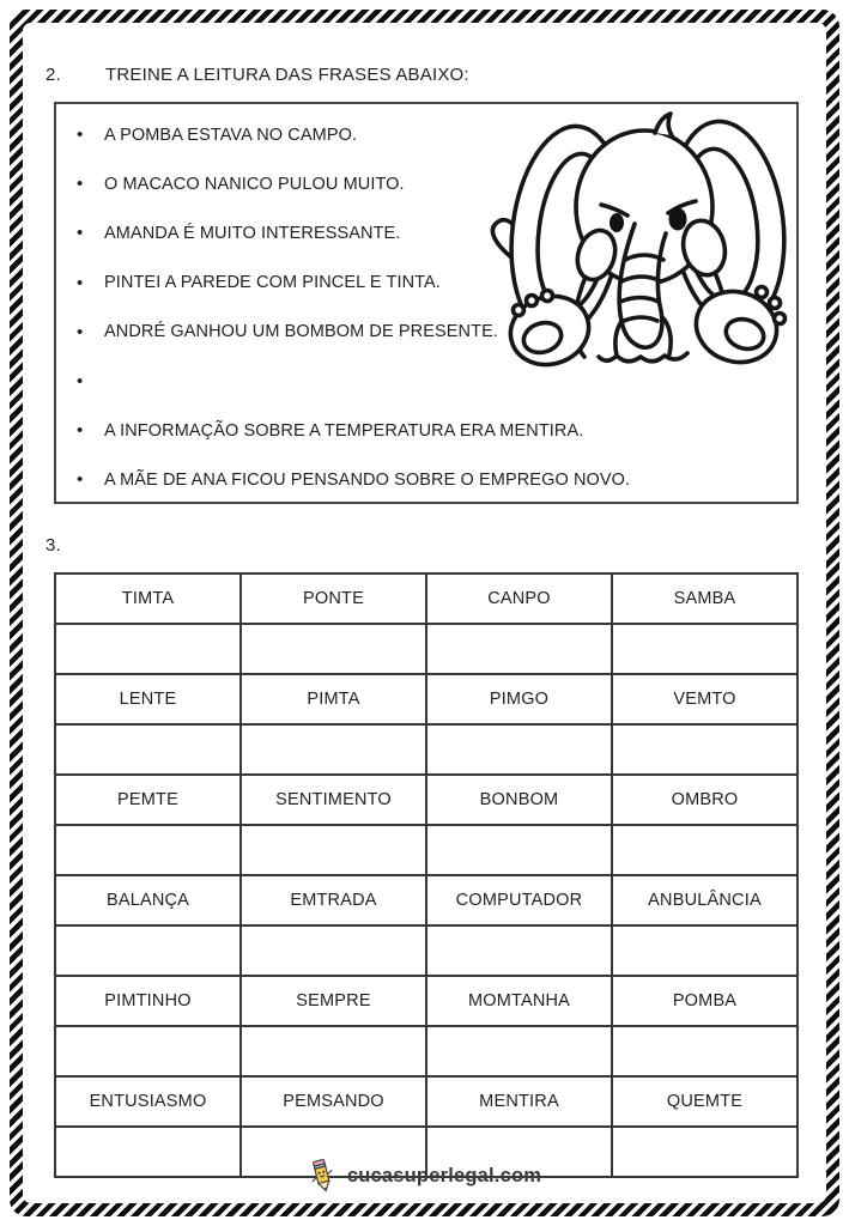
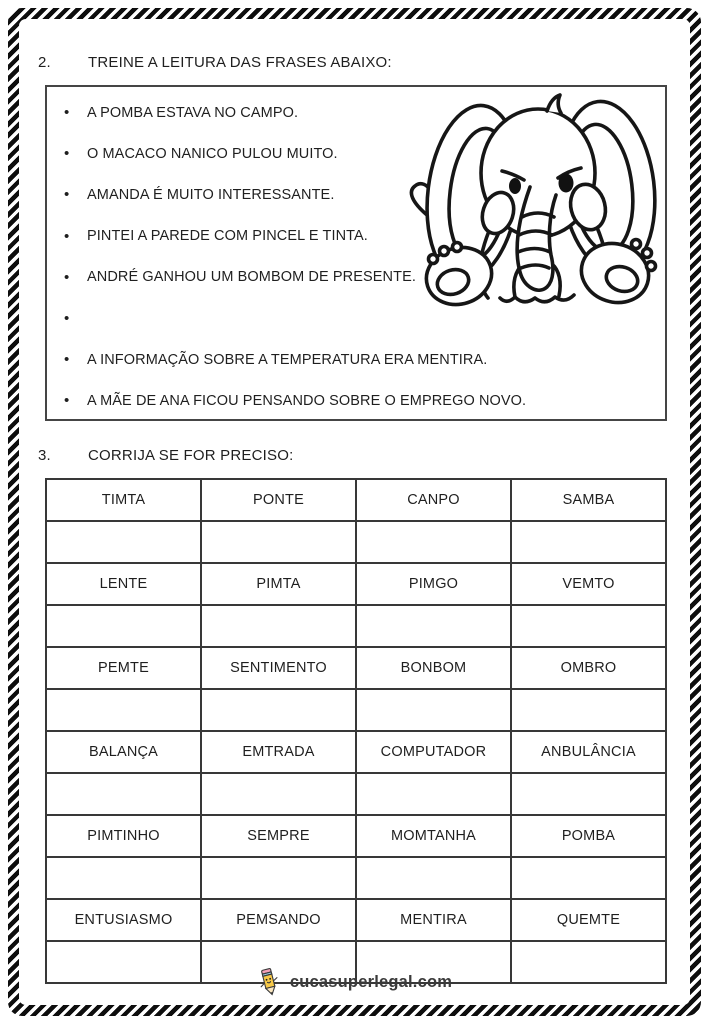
  2.
  TREINE A LEITURA DAS FRASES ABAIXO:
  •
  A POMBA ESTAVA NO CAMPO.
  •
  O MACACO NANICO PULOU MUITO.
  •
  AMANDA É MUITO INTERESSANTE.
  •
  PINTEI A PAREDE COM PINCEL E TINTA.
  •
  ANDRÉ GANHOU UM BOMBOM DE PRESENTE.
  •
  •
  A INFORMAÇÃO SOBRE A TEMPERATURA ERA MENTIRA.
  •
  A MÃE DE ANA FICOU PENSANDO SOBRE O EMPREGO NOVO.
  3.
+ CORRIJA SE FOR PRECISO:
  TIMTA	PONTE	CANPO	SAMBA
  LENTE	PIMTA	PIMGO	VEMTO
  PEMTE	SENTIMENTO	BONBOM	OMBRO
  BALANÇA	EMTRADA	COMPUTADOR	ANBULÂNCIA
  PIMTINHO	SEMPRE	MOMTANHA	POMBA
  ENTUSIASMO	PEMSANDO	MENTIRA	QUEMTE
  cucasuperlegal.com
